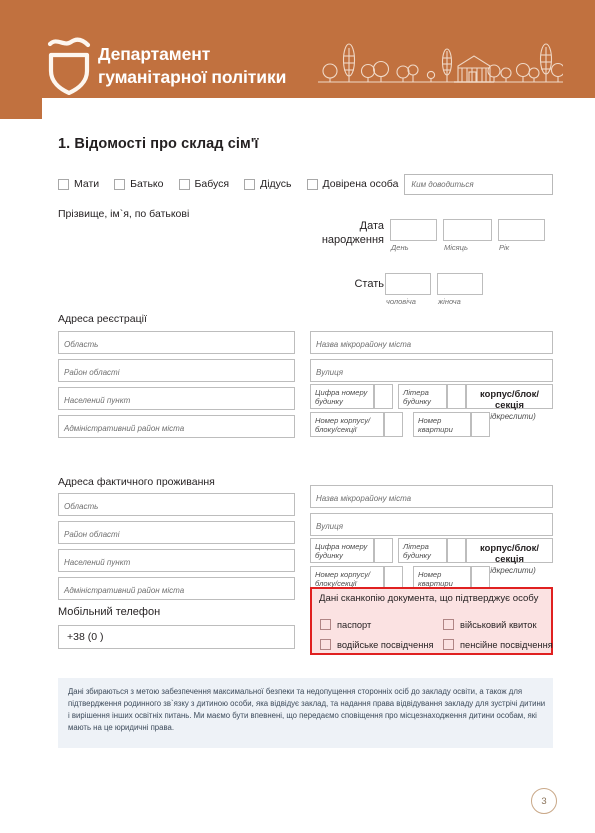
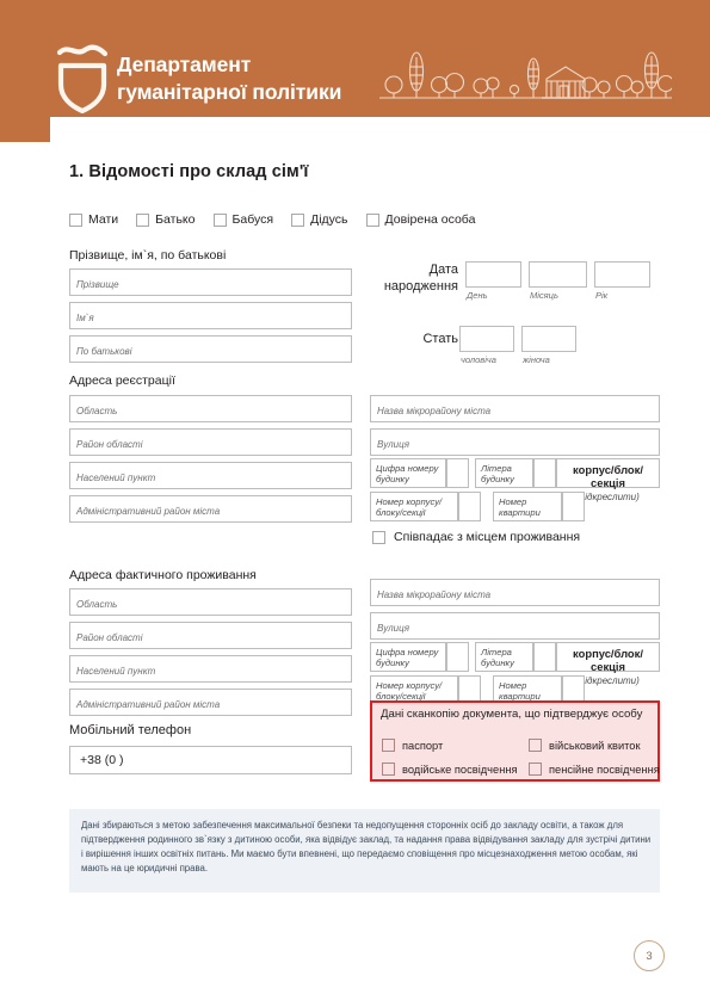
  Департамент
  гуманітарної політики
  1. Відомості про склад сім'ї
  Мати
  Батько
  Бабуся
  Дідусь
  Довірена особа
- Ким доводиться
  Прізвище, ім`я, по батькові
+ Прізвище
+ Ім`я
+ По батькові
  Дата
  народження
  День
  Місяць
  Рік
  Стать
  чоловіча
  жіноча
  Адреса реєстрації
  Область
  Район області
  Населений пункт
  Адміністративний район міста
  Назва мікрорайону міста
  Вулиця
  Цифра номеру
  будинку
  Літера
  будинку
  корпус/блок/секція
  ідкреслити)
  Номер корпусу/
  блоку/секції
  Номер
  квартири
+ Співпадає з місцем проживання
  Адреса фактичного проживання
  Область
  Район області
  Населений пункт
  Адміністративний район міста
  Назва мікрорайону міста
  Вулиця
  Цифра номеру
  будинку
  Літера
  будинку
  корпус/блок/секція
  ідкреслити)
  Номер корпусу/
  блоку/секції
  Номер
  квартири
  Мобільний телефон
  +38 (0 )
  Дані сканкопію документа, що підтверджує особу
  паспорт
  військовий квиток
  водійське посвідчення
  пенсійне посвідчення
- Дані збираються з метою забезпечення максимальної безпеки та недопущення сторонніх осіб до закладу освіти, а також для підтвердження родинного зв`язку з дитиною особи, яка відвідує заклад, та надання права відвідування закладу для зустрічі дитини і вирішення інших освітніх питань. Ми маємо бути впевнені, що передаємо сповіщення про місцезнаходження дитини особам, які мають на це юридичні права.
+ Дані збираються з метою забезпечення максимальної безпеки та недопущення сторонніх осіб до закладу освіти, а також для підтвердження родинного зв`язку з дитиною особи, яка відвідує заклад, та надання права відвідування закладу для зустрічі дитини і вирішення інших освітніх питань. Ми маємо бути впевнені, що передаємо сповіщення про місцезнаходження метою особам, які мають на це юридичні права.
  3
